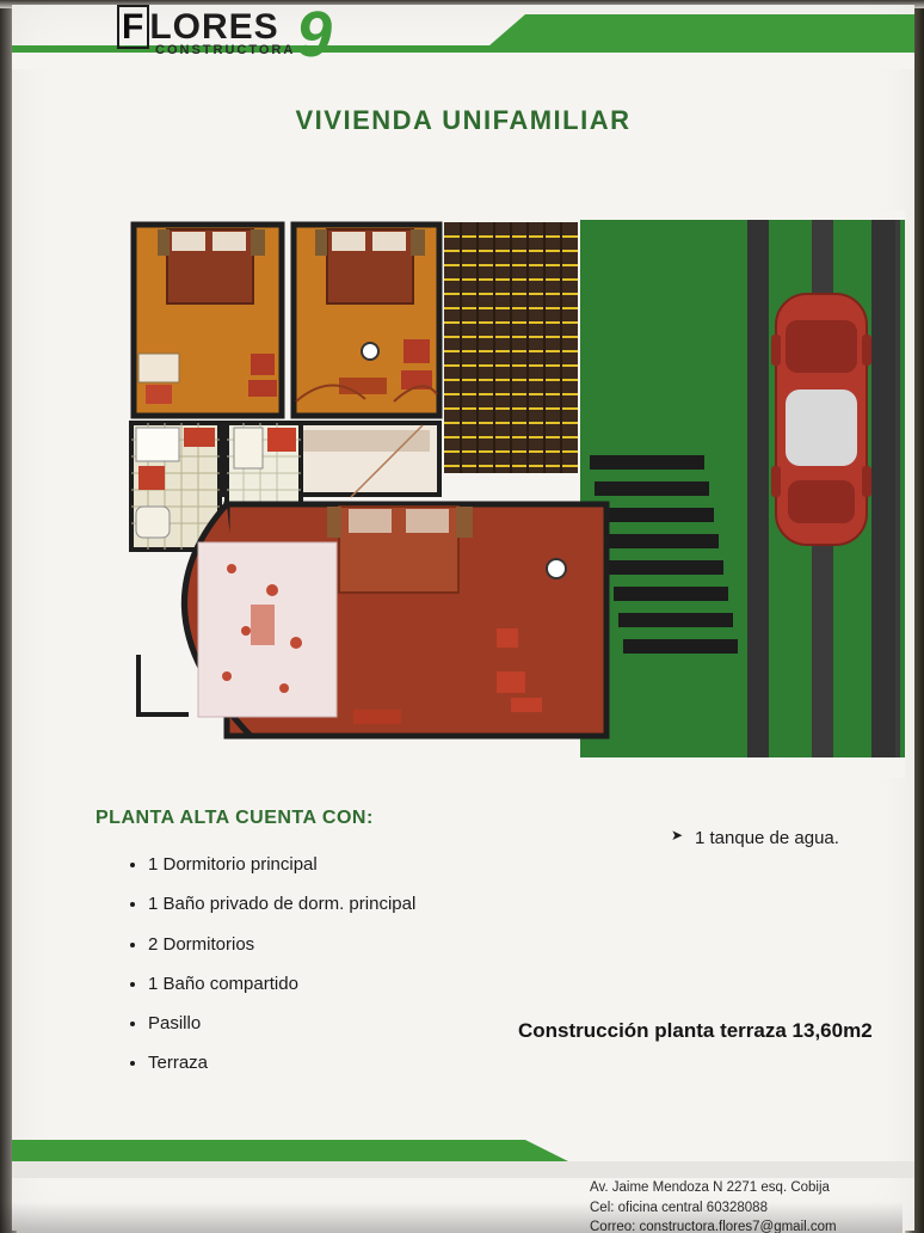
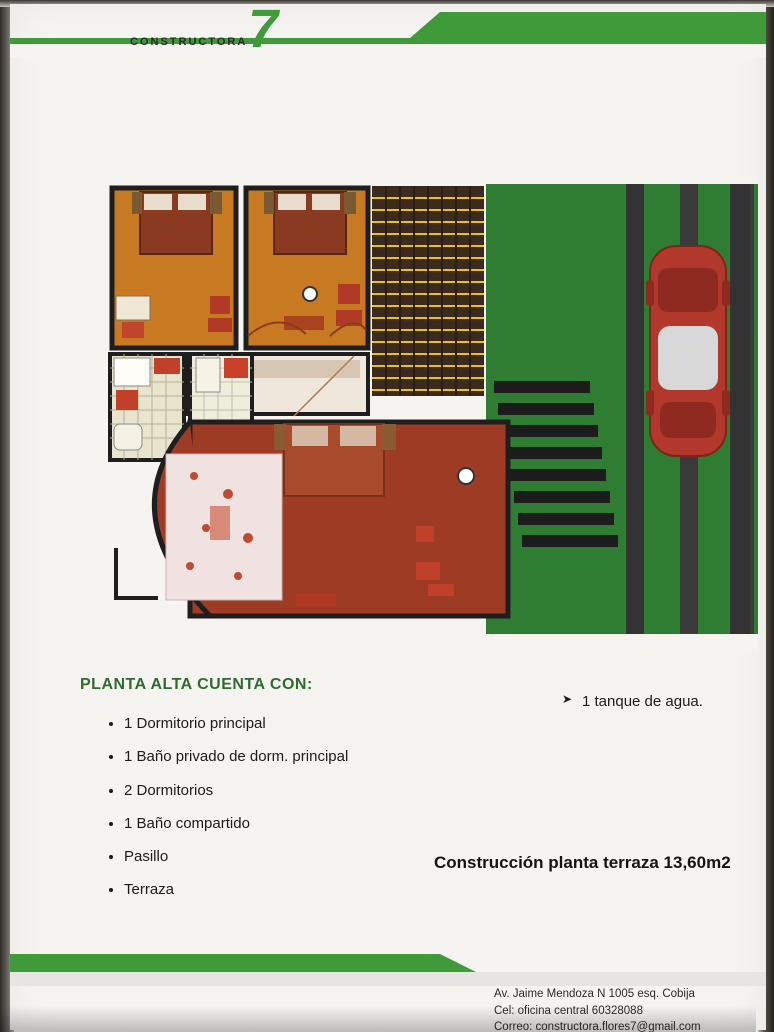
- F LORES
  CONSTRUCTORA
- 9
+ 7
- VIVIENDA UNIFAMILIAR
  PLANTA ALTA CUENTA CON:
  1 Dormitorio principal
  1 Baño privado de dorm. principal
  2 Dormitorios
  1 Baño compartido
  Pasillo
  Terraza
  1 tanque de agua.
  Construcción planta terraza 13,60m2
- Av. Jaime Mendoza N 2271 esq. Cobija
+ Av. Jaime Mendoza N 1005 esq. Cobija
